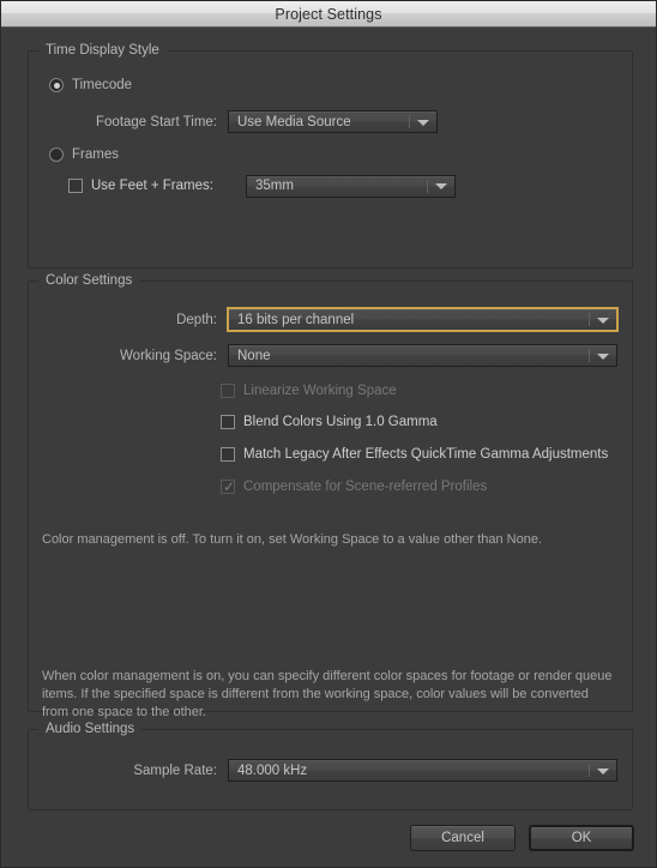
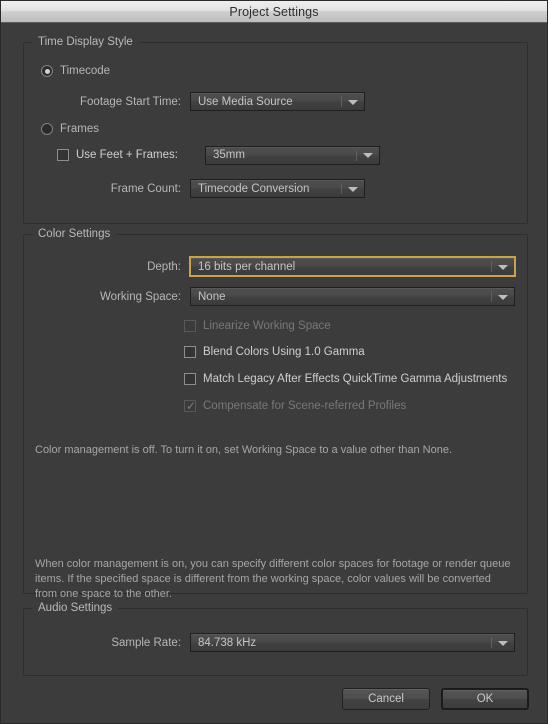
  Project Settings
  Time Display Style
  Timecode
  Footage Start Time:
  Use Media Source
  Frames
  Use Feet + Frames:
  35mm
+ Frame Count:
+ Timecode Conversion
  Color Settings
  Depth:
  16 bits per channel
  Working Space:
  None
  Linearize Working Space
  Blend Colors Using 1.0 Gamma
  Match Legacy After Effects QuickTime Gamma Adjustments
  ✓
  Compensate for Scene-referred Profiles
  Color management is off. To turn it on, set Working Space to a value other than None.
  When color management is on, you can specify different color spaces for footage or render queue items. If the specified space is different from the working space, color values will be converted from one space to the other.
  Audio Settings
  Sample Rate:
- 48.000 kHz
+ 84.738 kHz
  Cancel
  OK
